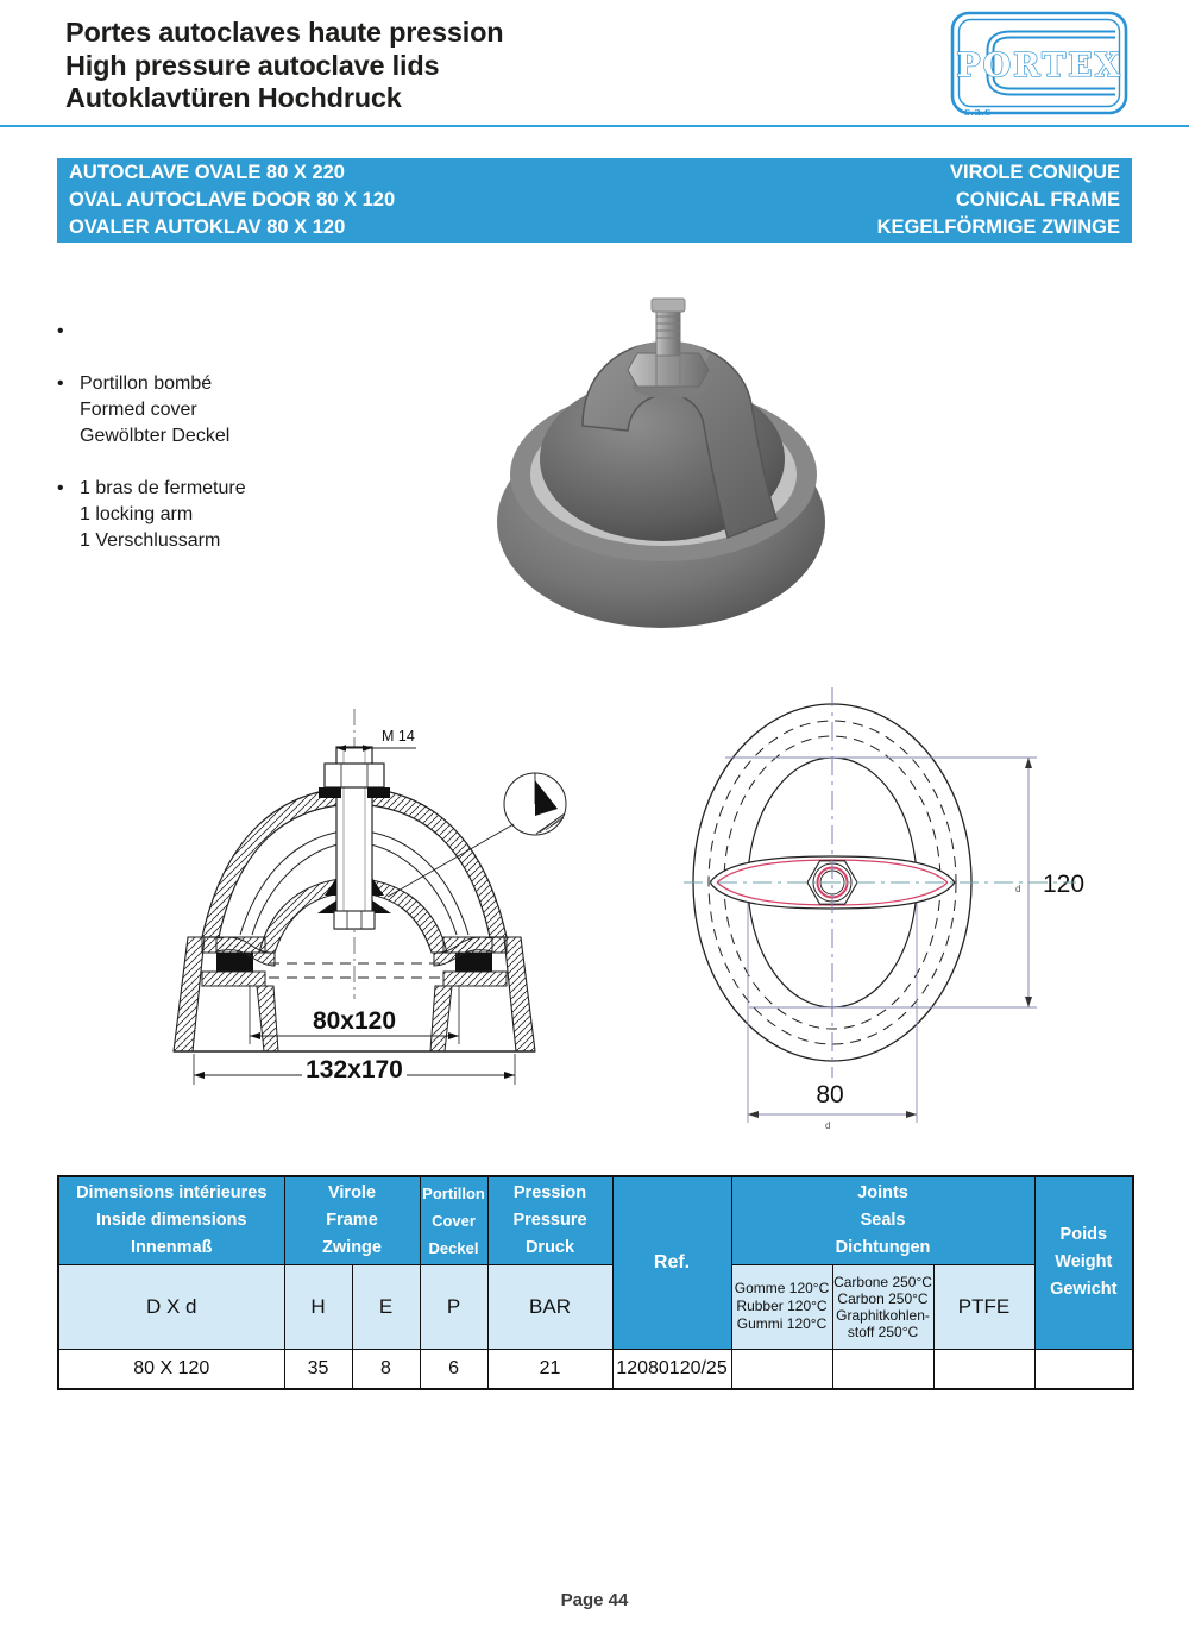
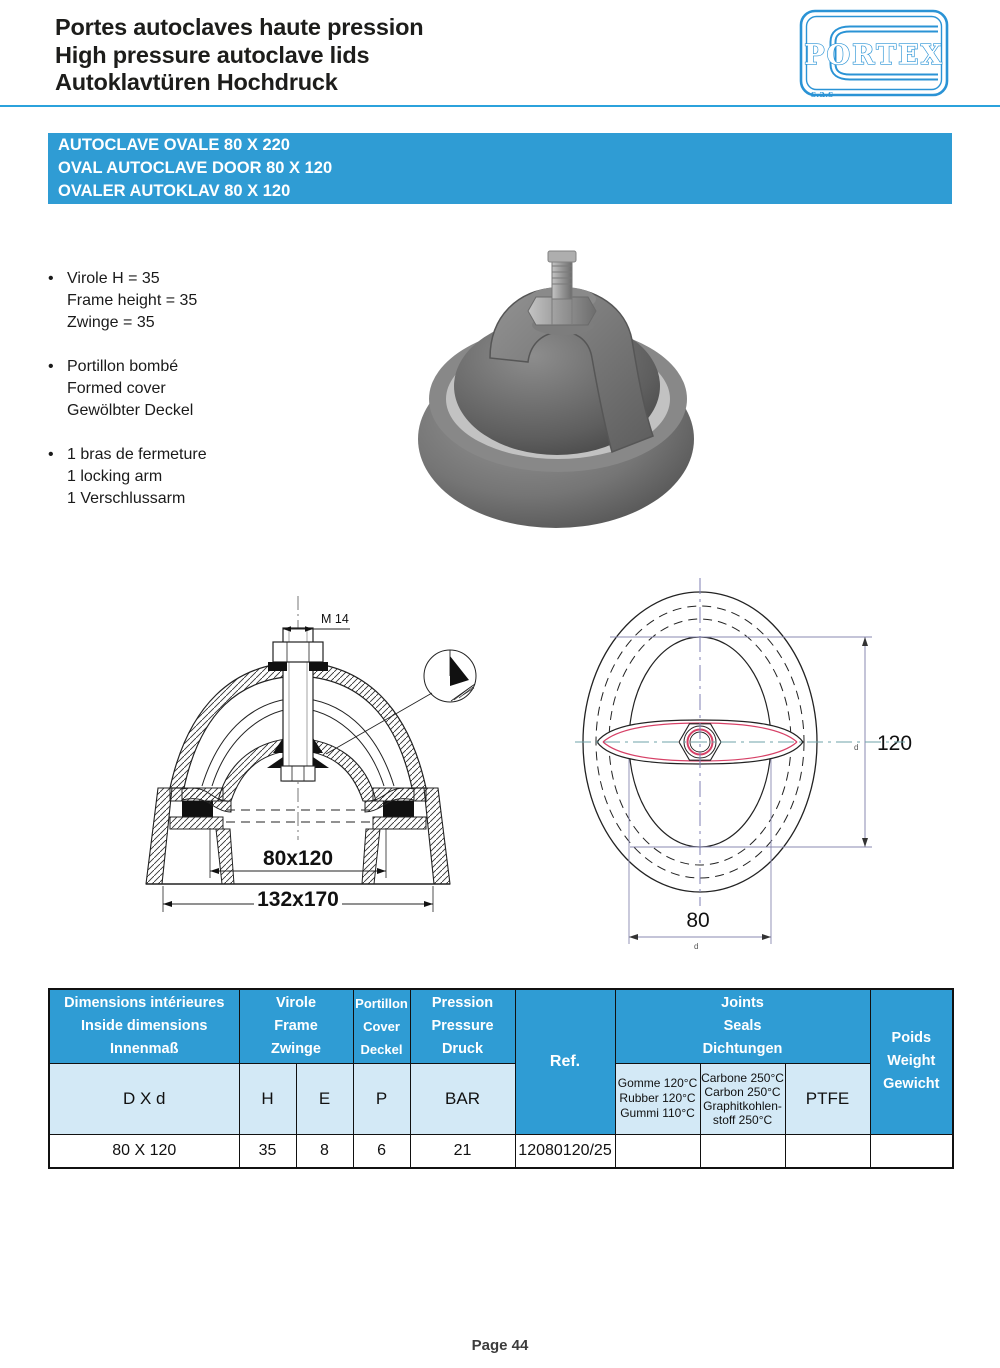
  Portes autoclaves haute pression
  High pressure autoclave lids
  Autoklavtüren Hochdruck
  PORTEX
  s.a.s
  AUTOCLAVE OVALE 80 X 220
  OVAL AUTOCLAVE DOOR 80 X 120
  OVALER AUTOKLAV 80 X 120
- VIROLE CONIQUE
- CONICAL FRAME
- KEGELFÖRMIGE ZWINGE
  •
+ Virole H = 35
+ Frame height = 35
+ Zwinge = 35
  •
  Portillon bombé
  Formed cover
  Gewölbter Deckel
  •
  1 bras de fermeture
  1 locking arm
  1 Verschlussarm
  M 14
  80x120
  132x170
  120
  d
  80
  d
  Dimensions intérieures Inside dimensions Innenmaß	Virole Frame Zwinge	Portillon Cover Deckel	Pression Pressure Druck	Ref.	Joints Seals Dichtungen	Poids Weight Gewicht
- D X d	H	E	P	BAR	Gomme 120°C Rubber 120°C Gummi 120°C	Carbone 250°C Carbon 250°C Graphitkohlen- stoff 250°C	PTFE
+ D X d	H	E	P	BAR	Gomme 120°C Rubber 120°C Gummi 110°C	Carbone 250°C Carbon 250°C Graphitkohlen- stoff 250°C	PTFE
  80 X 120	35	8	6	21	12080120/25
  Page 44
